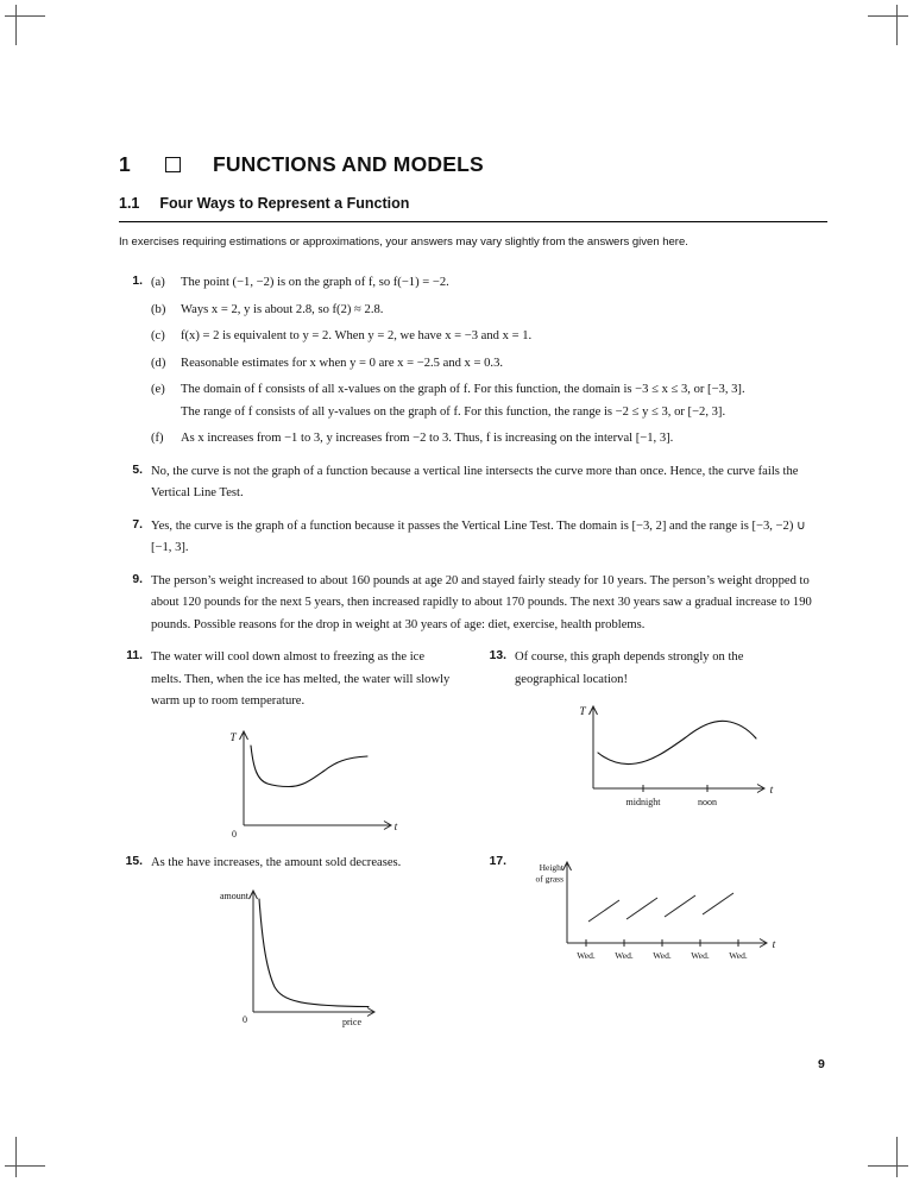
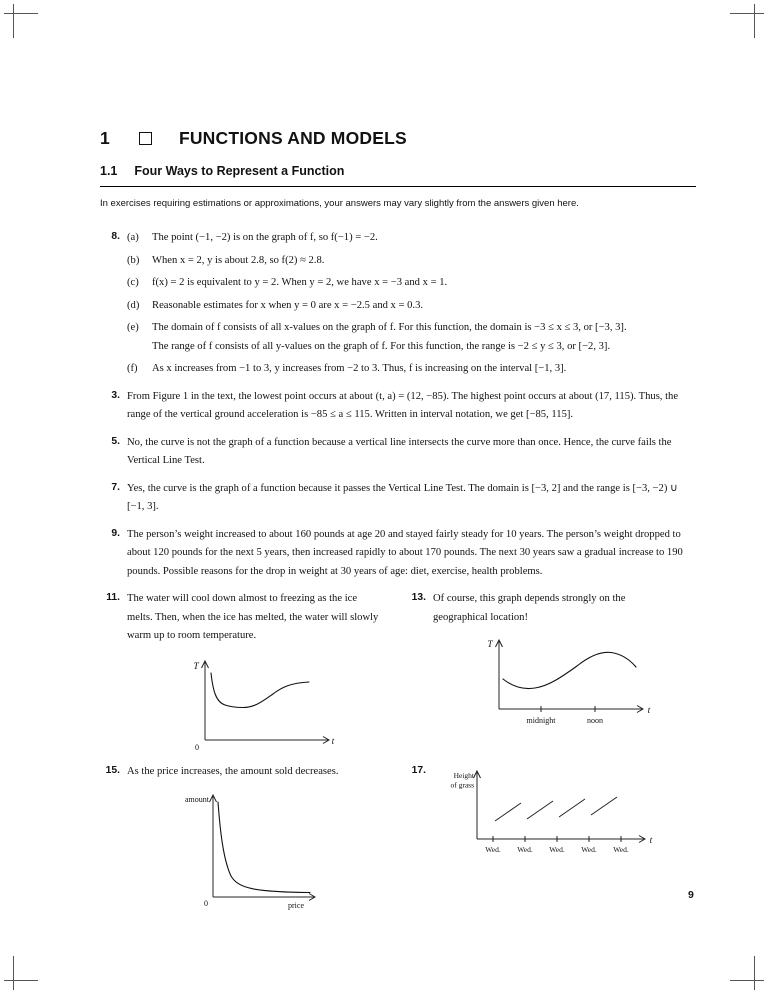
  1
  FUNCTIONS AND MODELS
  1.1
  Four Ways to Represent a Function
  In exercises requiring estimations or approximations, your answers may vary slightly from the answers given here.
- 1.
+ 8.
  (a)
  The point (−1, −2) is on the graph of f, so f(−1) = −2.
  (b)
- Ways x = 2, y is about 2.8, so f(2) ≈ 2.8.
+ When x = 2, y is about 2.8, so f(2) ≈ 2.8.
  (c)
  f(x) = 2 is equivalent to y = 2. When y = 2, we have x = −3 and x = 1.
  (d)
  Reasonable estimates for x when y = 0 are x = −2.5 and x = 0.3.
  (e)
  The domain of f consists of all x-values on the graph of f. For this function, the domain is −3 ≤ x ≤ 3, or [−3, 3].
  The range of f consists of all y-values on the graph of f. For this function, the range is −2 ≤ y ≤ 3, or [−2, 3].
  (f)
  As x increases from −1 to 3, y increases from −2 to 3. Thus, f is increasing on the interval [−1, 3].
+ 3.
+ From Figure 1 in the text, the lowest point occurs at about (t, a) = (12, −85). The highest point occurs at about (17, 115). Thus, the range of the vertical ground acceleration is −85 ≤ a ≤ 115. Written in interval notation, we get [−85, 115].
  5.
  No, the curve is not the graph of a function because a vertical line intersects the curve more than once. Hence, the curve fails the Vertical Line Test.
  7.
  Yes, the curve is the graph of a function because it passes the Vertical Line Test. The domain is [−3, 2] and the range is [−3, −2) ∪ [−1, 3].
  9.
  The person’s weight increased to about 160 pounds at age 20 and stayed fairly steady for 10 years. The person’s weight dropped to about 120 pounds for the next 5 years, then increased rapidly to about 170 pounds. The next 30 years saw a gradual increase to 190 pounds. Possible reasons for the drop in weight at 30 years of age: diet, exercise, health problems.
  11.
  The water will cool down almost to freezing as the ice melts. Then, when the ice has melted, the water will slowly warm up to room temperature.
  T
  t
  0
  13.
  Of course, this graph depends strongly on the geographical location!
  T
  t
  midnight
  noon
  15.
- As the have increases, the amount sold decreases.
+ As the price increases, the amount sold decreases.
  amount
  0
  price
  17.
  Height
  of grass
  t
  Wed.
  Wed.
  Wed.
  Wed.
  Wed.
  9
